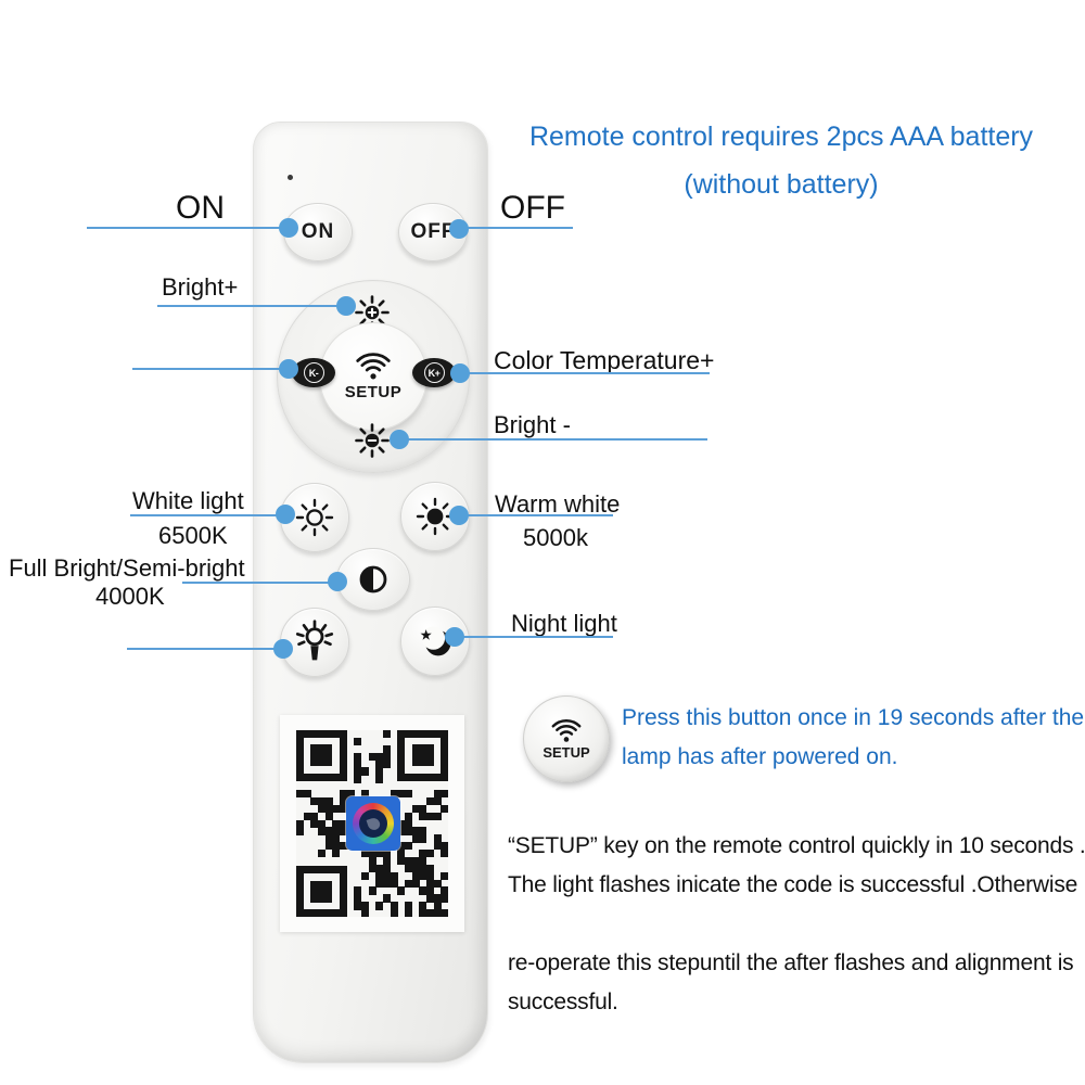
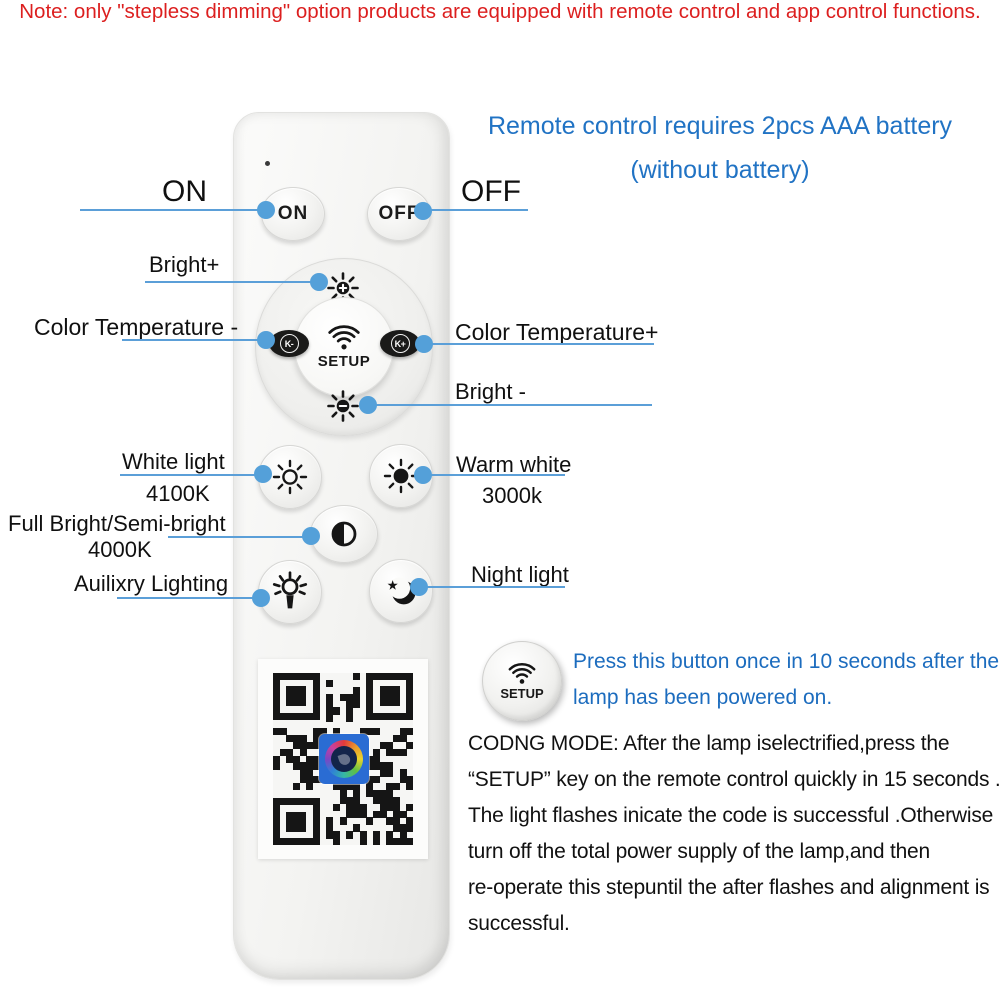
+ Note: only "stepless dimming" option products are equipped with remote control and app control functions.
  Remote control requires 2pcs AAA battery
  (without battery)
  ON
  OFF
  SETUP
  K-
  K+
  ON
  OFF
  Bright+
+ Color Temperature -
  Color Temperature+
  Bright -
  White light
- 6500K
+ 4100K
  Warm white
- 5000k
+ 3000k
  Full Bright/Semi-bright
  4000K
+ Auilixry Lighting
  Night light
  SETUP
- Press this button once in 19 seconds after the
+ Press this button once in 10 seconds after the
- lamp has after powered on.
+ lamp has been powered on.
+ CODNG MODE: After the lamp iselectrified,press the
- “SETUP” key on the remote control quickly in 10 seconds .
+ “SETUP” key on the remote control quickly in 15 seconds .
  The light flashes inicate the code is successful .Otherwise
+ turn off the total power supply of the lamp,and then
  re-operate this stepuntil the after flashes and alignment is
  successful.
